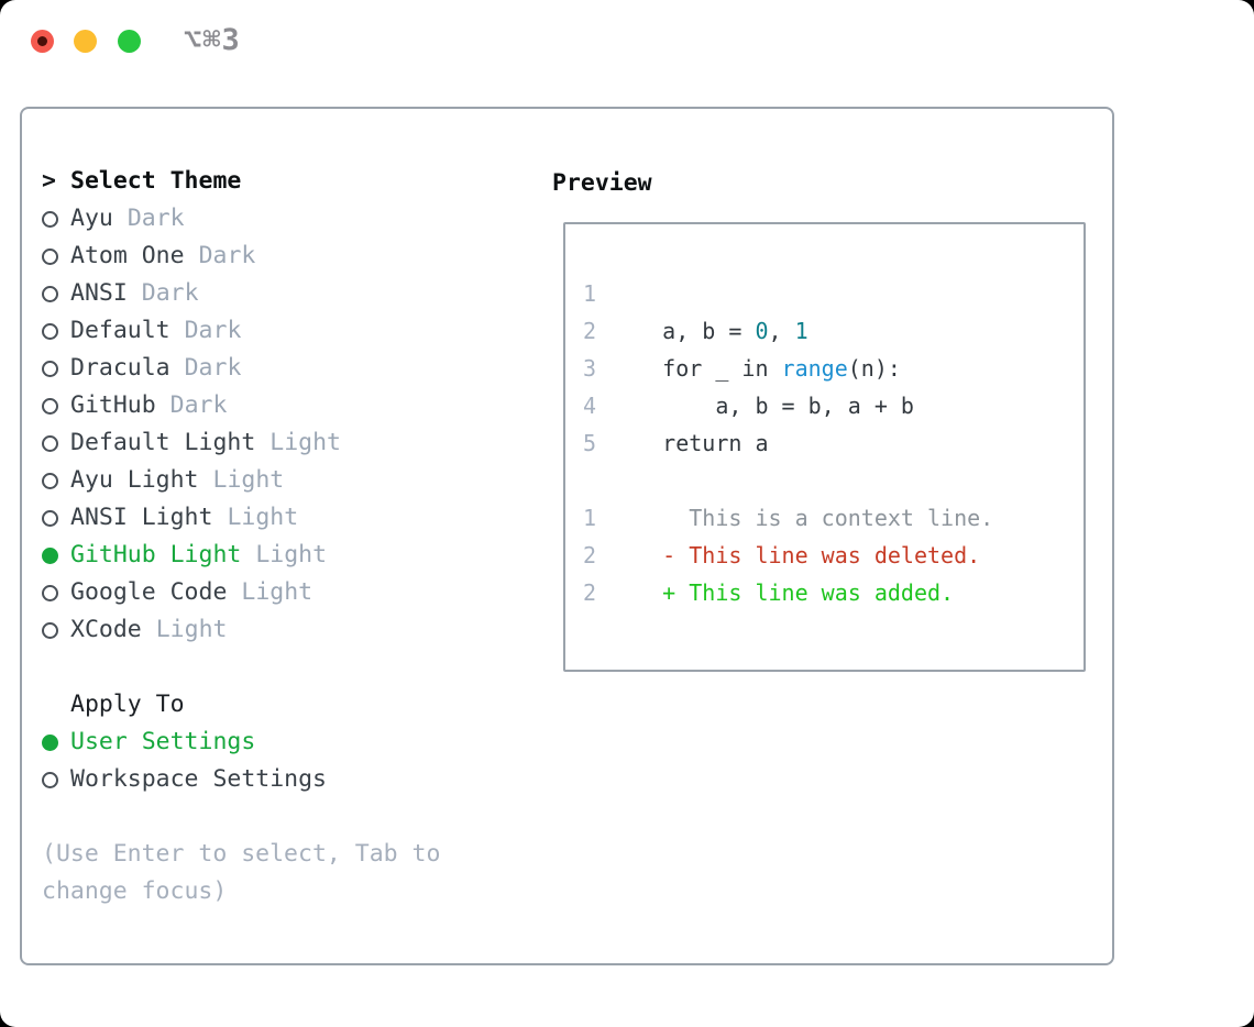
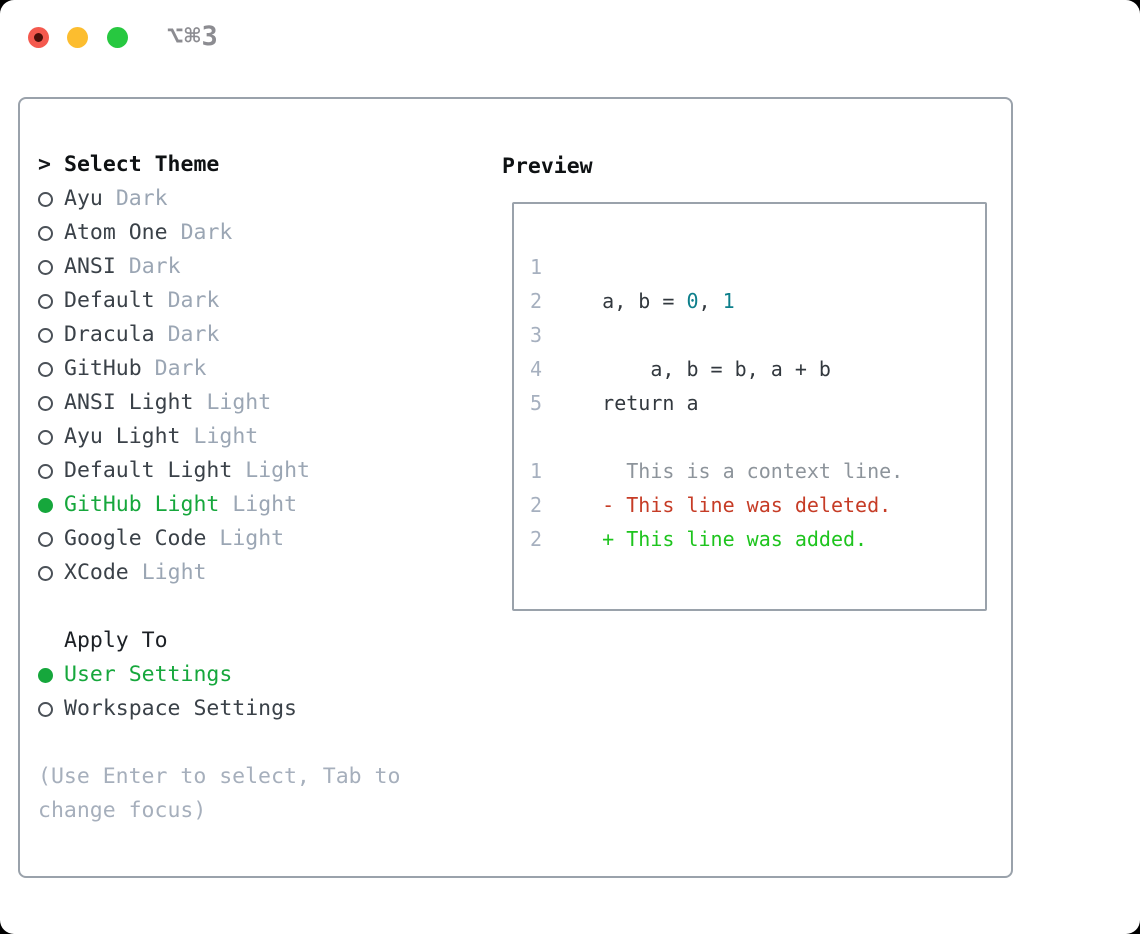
  ⌥⌘3
  >
  Select Theme
  Ayu
  Dark
  Atom One
  Dark
  ANSI
  Dark
  Default
  Dark
  Dracula
  Dark
  GitHub
  Dark
- Default Light
+ ANSI Light
  Light
  Ayu Light
  Light
- ANSI Light
+ Default Light
  Light
  GitHub Light
  Light
  Google Code
  Light
  XCode
  Light
  Apply To
  User Settings
  Workspace Settings
  (Use Enter to select, Tab to change focus)
  Preview
  1
  2
  a, b = 0, 1
  3
- for _ in range(n):
  4
  a, b = b, a + b
  5
  return a
  1
  This is a context line.
  2
  - This line was deleted.
  2
  + This line was added.
